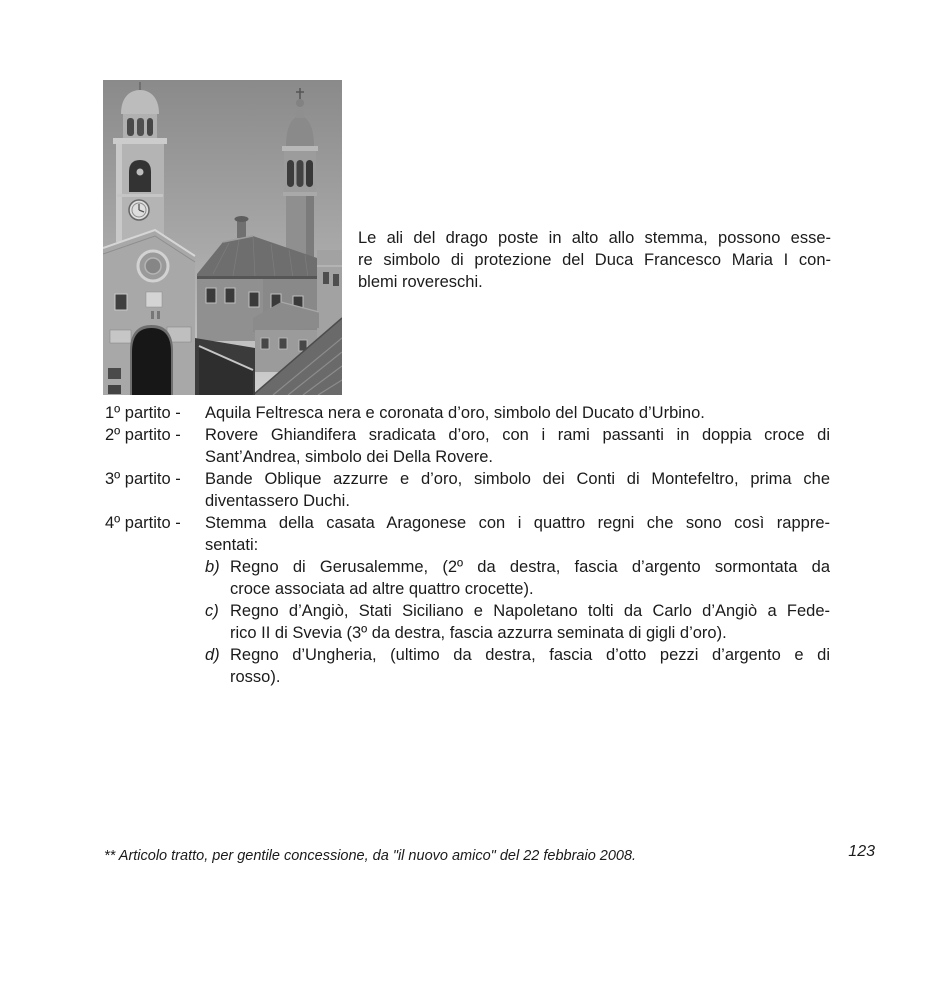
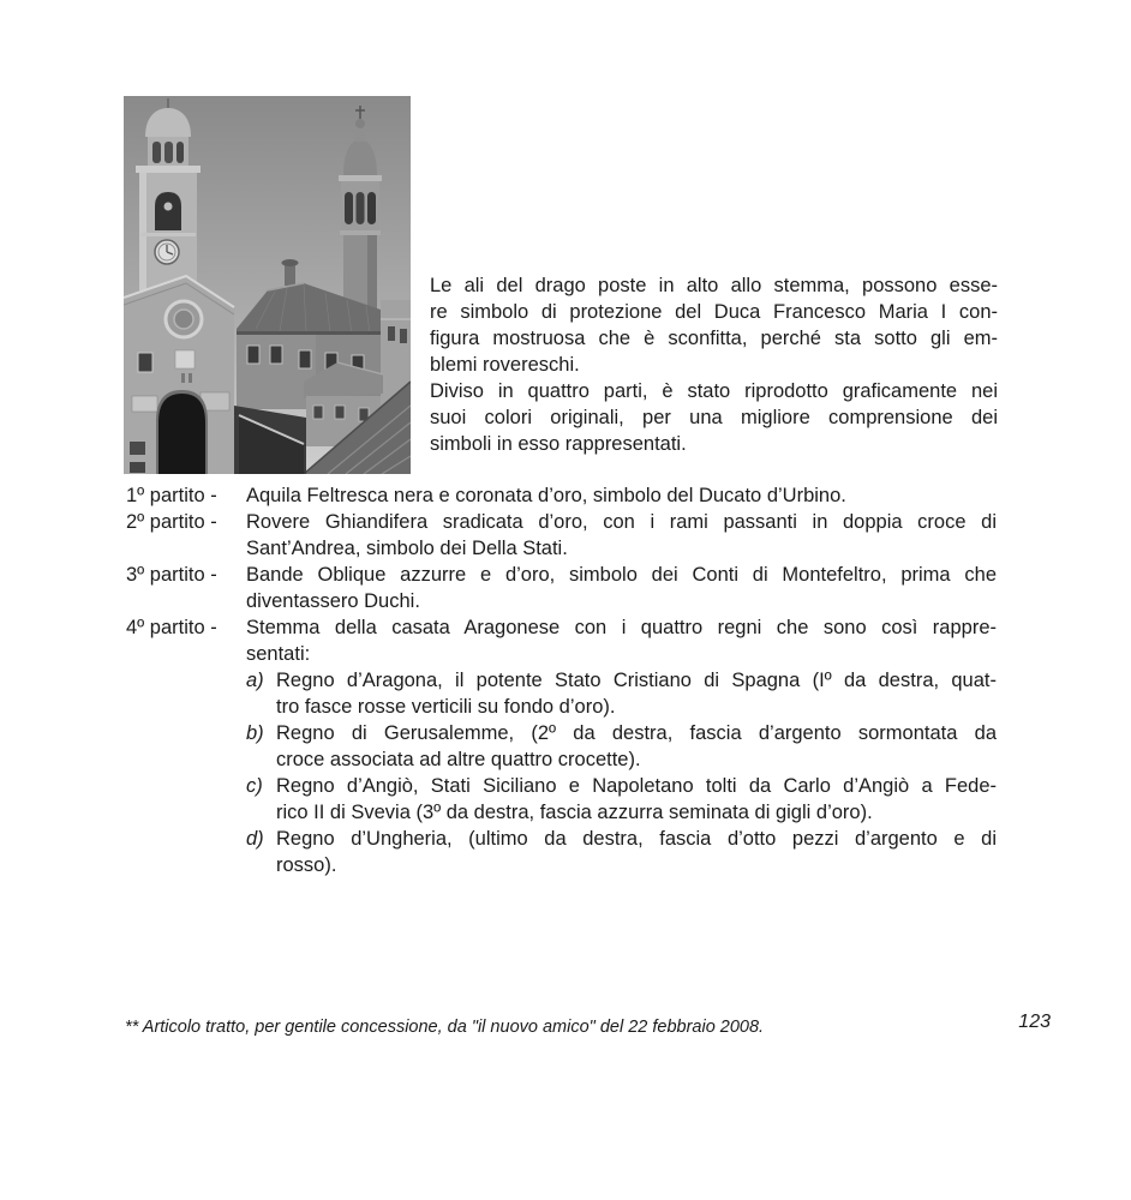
  Le ali del drago poste in alto allo stemma, possono esse-
  re simbolo di protezione del Duca Francesco Maria I con-
+ figura mostruosa che è sconfitta, perché sta sotto gli em-
  blemi rovereschi.
+ Diviso in quattro parti, è stato riprodotto graficamente nei
+ suoi colori originali, per una migliore comprensione dei
+ simboli in esso rappresentati.
  1º partito -
  Aquila Feltresca nera e coronata d’oro, simbolo del Ducato d’Urbino.
  2º partito -
  Rovere Ghiandifera sradicata d’oro, con i rami passanti in doppia croce di
- Sant’Andrea, simbolo dei Della Rovere.
+ Sant’Andrea, simbolo dei Della Stati.
  3º partito -
  Bande Oblique azzurre e d’oro, simbolo dei Conti di Montefeltro, prima che
  diventassero Duchi.
  4º partito -
  Stemma della casata Aragonese con i quattro regni che sono così rappre-
  sentati:
+ a)
+ Regno d’Aragona, il potente Stato Cristiano di Spagna (Iº da destra, quat-
+ tro fasce rosse verticili su fondo d’oro).
  b)
  Regno di Gerusalemme, (2º da destra, fascia d’argento sormontata da
  croce associata ad altre quattro crocette).
  c)
  Regno d’Angiò, Stati Siciliano e Napoletano tolti da Carlo d’Angiò a Fede-
  rico II di Svevia (3º da destra, fascia azzurra seminata di gigli d’oro).
  d)
  Regno d’Ungheria, (ultimo da destra, fascia d’otto pezzi d’argento e di
  rosso).
  ** Articolo tratto, per gentile concessione, da "il nuovo amico" del 22 febbraio 2008.
  123
